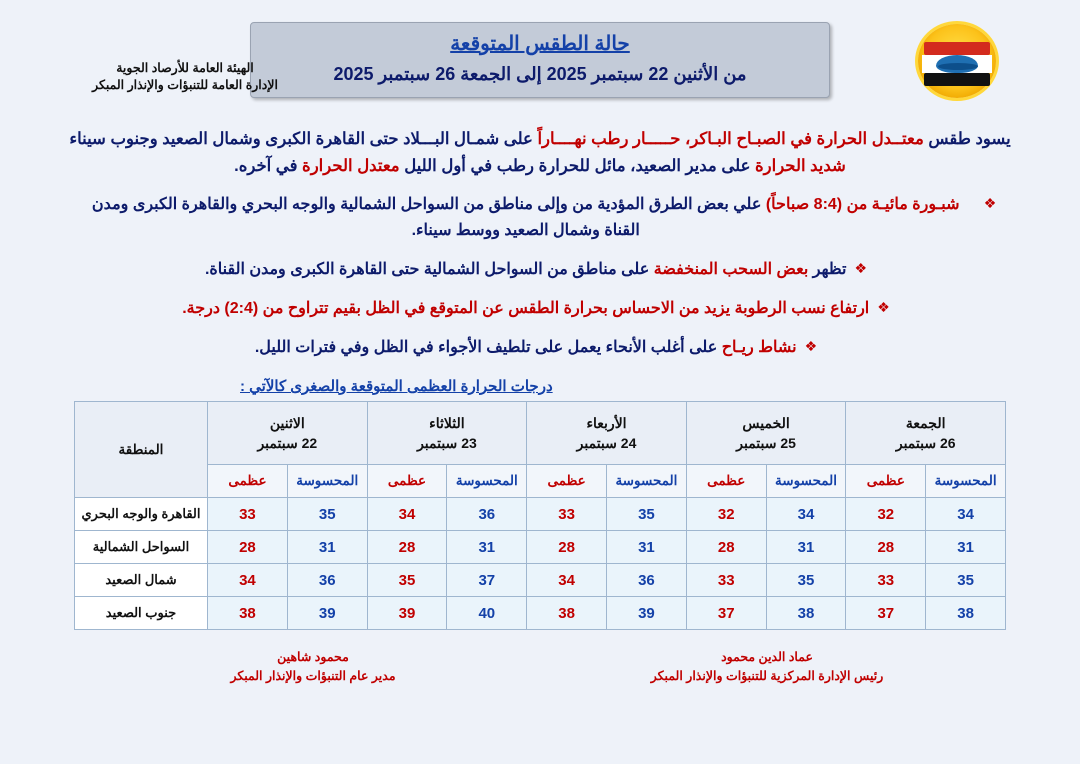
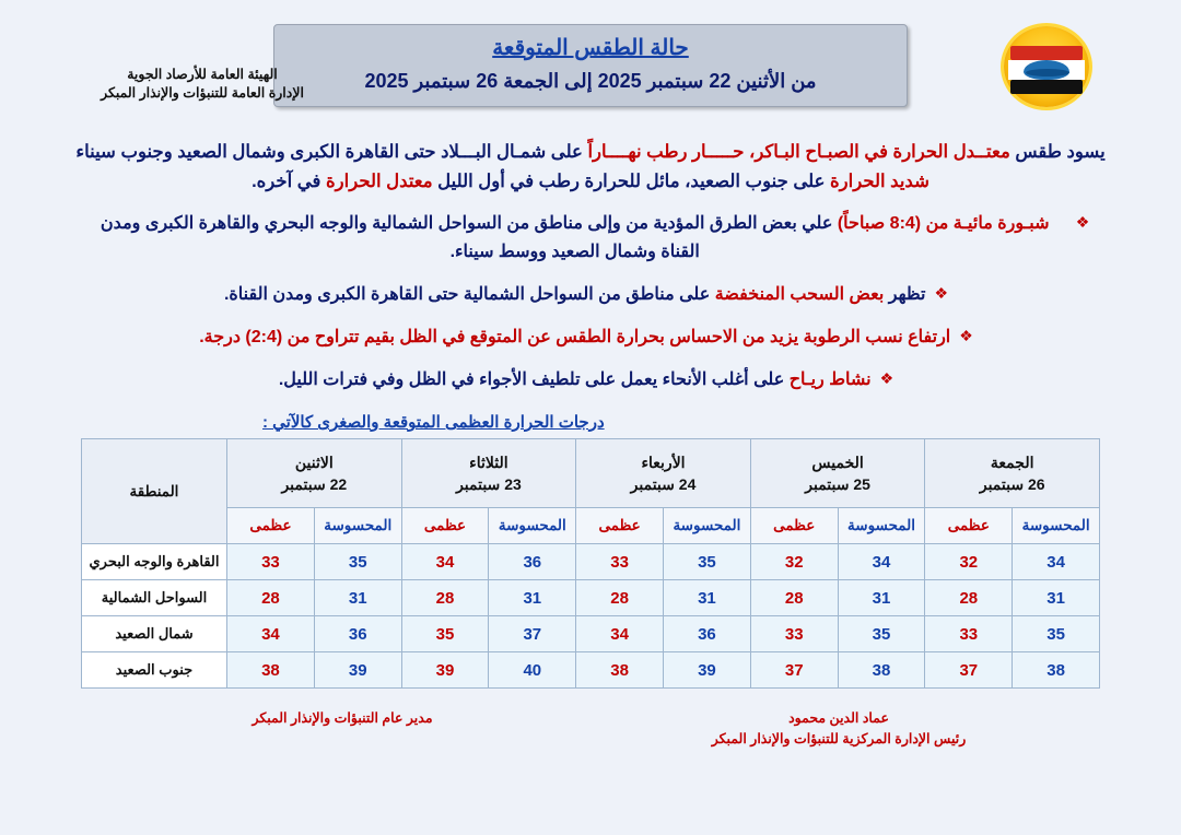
  حالة الطقس المتوقعة
  من الأثنين 22 سبتمبر 2025 إلى الجمعة 26 سبتمبر 2025
  الهيئة العامة للأرصاد الجوية
  الإدارة العامة للتنبؤات والإنذار المبكر
- يسود طقس معتــدل الحرارة في الصبـاح البـاكر، حـــــار رطب نهــــاراً على شمـال البـــلاد حتى القاهرة الكبرى وشمال الصعيد وجنوب سيناء شديد الحرارة على مدير الصعيد، مائل للحرارة رطب في أول الليل معتدل الحرارة في آخره.
+ يسود طقس معتــدل الحرارة في الصبـاح البـاكر، حـــــار رطب نهــــاراً على شمـال البـــلاد حتى القاهرة الكبرى وشمال الصعيد وجنوب سيناء شديد الحرارة على جنوب الصعيد، مائل للحرارة رطب في أول الليل معتدل الحرارة في آخره.
  ❖
  شبـورة مائيـة من (8:4 صباحاً) علي بعض الطرق المؤدية من وإلى مناطق من السواحل الشمالية والوجه البحري والقاهرة الكبرى ومدن القناة وشمال الصعيد ووسط سيناء.
  ❖
  تظهر بعض السحب المنخفضة على مناطق من السواحل الشمالية حتى القاهرة الكبرى ومدن القناة.
  ❖
  ارتفاع نسب الرطوبة يزيد من الاحساس بحرارة الطقس عن المتوقع في الظل بقيم تتراوح من (2:4) درجة.
  ❖
  نشاط ريـاح على أغلب الأنحاء يعمل على تلطيف الأجواء في الظل وفي فترات الليل.
  درجات الحرارة العظمى المتوقعة والصغرى كالآتي :
  الجمعة 26 سبتمبر	الخميس 25 سبتمبر	الأربعاء 24 سبتمبر	الثلاثاء 23 سبتمبر	الاثنين 22 سبتمبر	المنطقة
  المحسوسة	عظمى	المحسوسة	عظمى	المحسوسة	عظمى	المحسوسة	عظمى	المحسوسة	عظمى
  34	32	34	32	35	33	36	34	35	33	القاهرة والوجه البحري
  31	28	31	28	31	28	31	28	31	28	السواحل الشمالية
  35	33	35	33	36	34	37	35	36	34	شمال الصعيد
  38	37	38	37	39	38	40	39	39	38	جنوب الصعيد
  عماد الدين محمود
  رئيس الإدارة المركزية للتنبؤات والإنذار المبكر
- محمود شاهين
  مدير عام التنبؤات والإنذار المبكر
